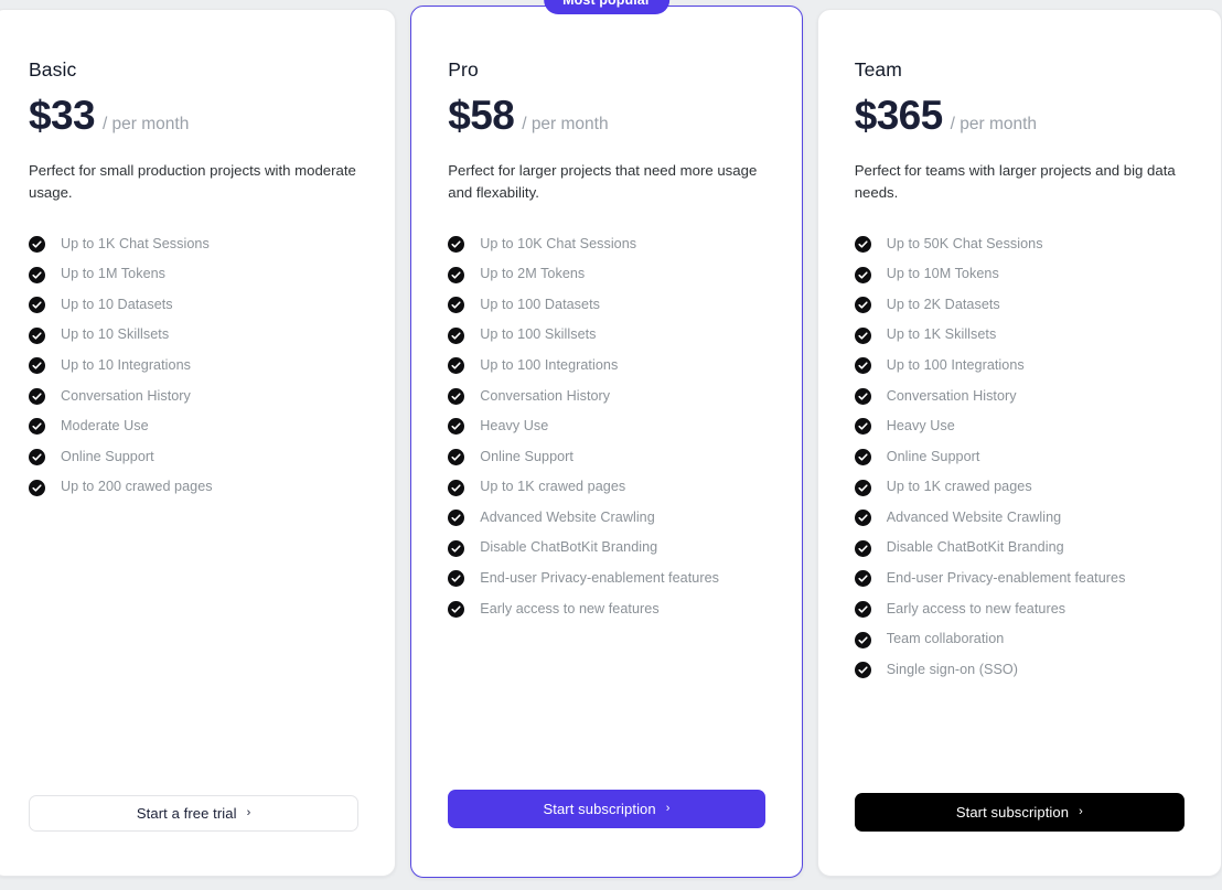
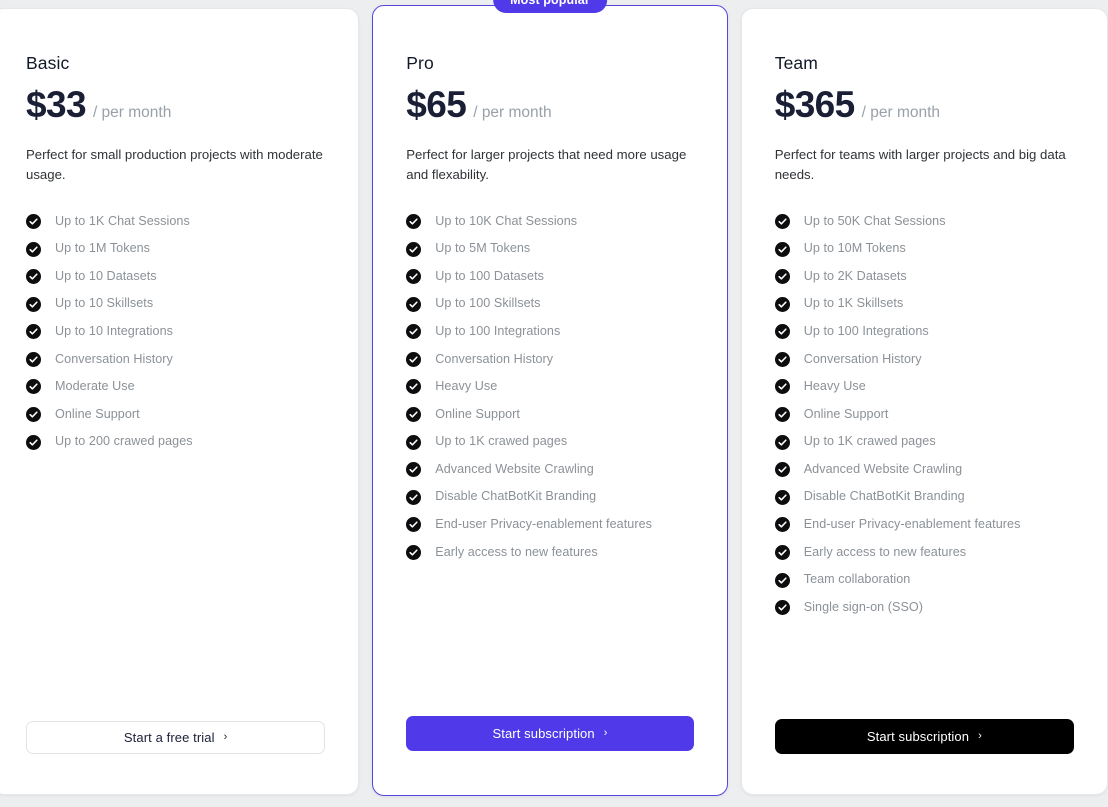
  Basic
  $33
  / per month
  Perfect for small production projects with moderate usage.
  Up to 1K Chat Sessions
  Up to 1M Tokens
  Up to 10 Datasets
  Up to 10 Skillsets
  Up to 10 Integrations
  Conversation History
  Moderate Use
  Online Support
  Up to 200 crawed pages
  Start a free trial
  ›
  Most popular
  Pro
- $58
+ $65
  / per month
  Perfect for larger projects that need more usage and flexability.
  Up to 10K Chat Sessions
- Up to 2M Tokens
+ Up to 5M Tokens
  Up to 100 Datasets
  Up to 100 Skillsets
  Up to 100 Integrations
  Conversation History
  Heavy Use
  Online Support
  Up to 1K crawed pages
  Advanced Website Crawling
  Disable ChatBotKit Branding
  End-user Privacy-enablement features
  Early access to new features
  Start subscription
  ›
  Team
  $365
  / per month
  Perfect for teams with larger projects and big data needs.
  Up to 50K Chat Sessions
  Up to 10M Tokens
  Up to 2K Datasets
  Up to 1K Skillsets
  Up to 100 Integrations
  Conversation History
  Heavy Use
  Online Support
  Up to 1K crawed pages
  Advanced Website Crawling
  Disable ChatBotKit Branding
  End-user Privacy-enablement features
  Early access to new features
  Team collaboration
  Single sign-on (SSO)
  Start subscription
  ›
